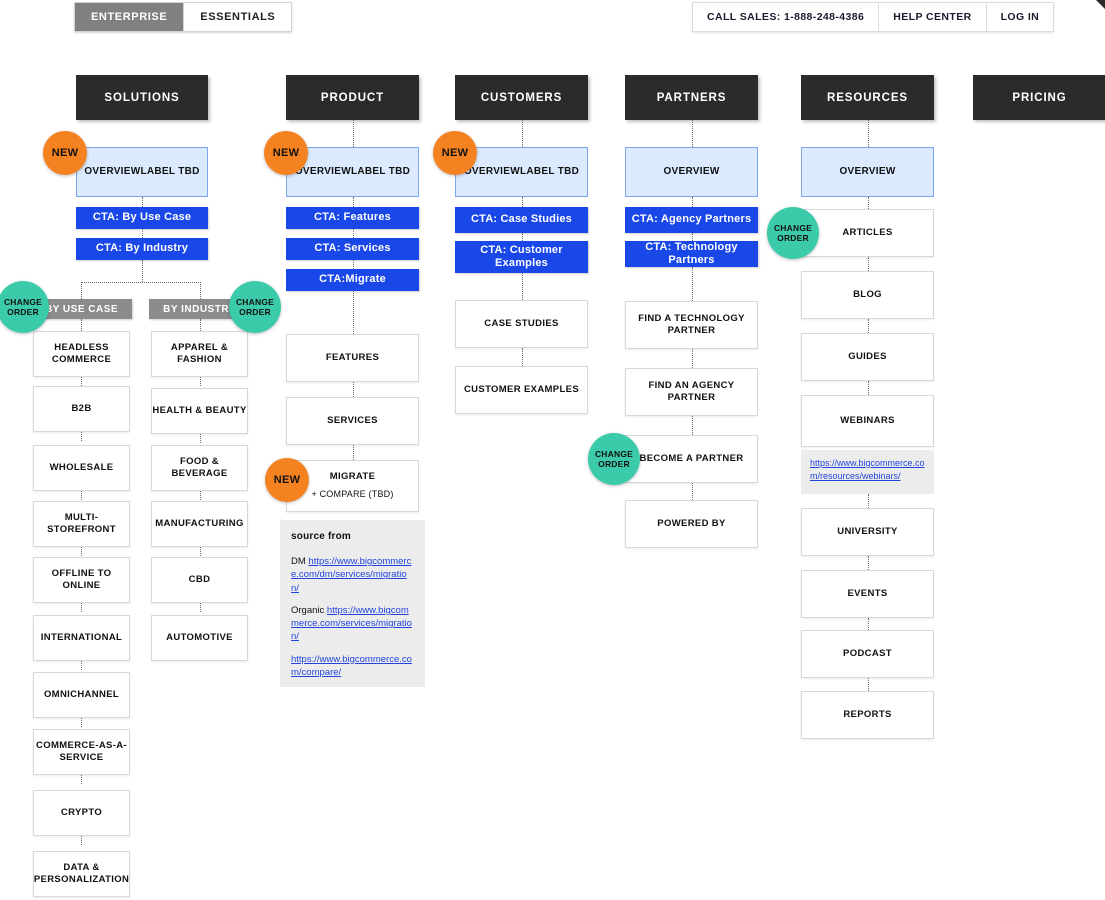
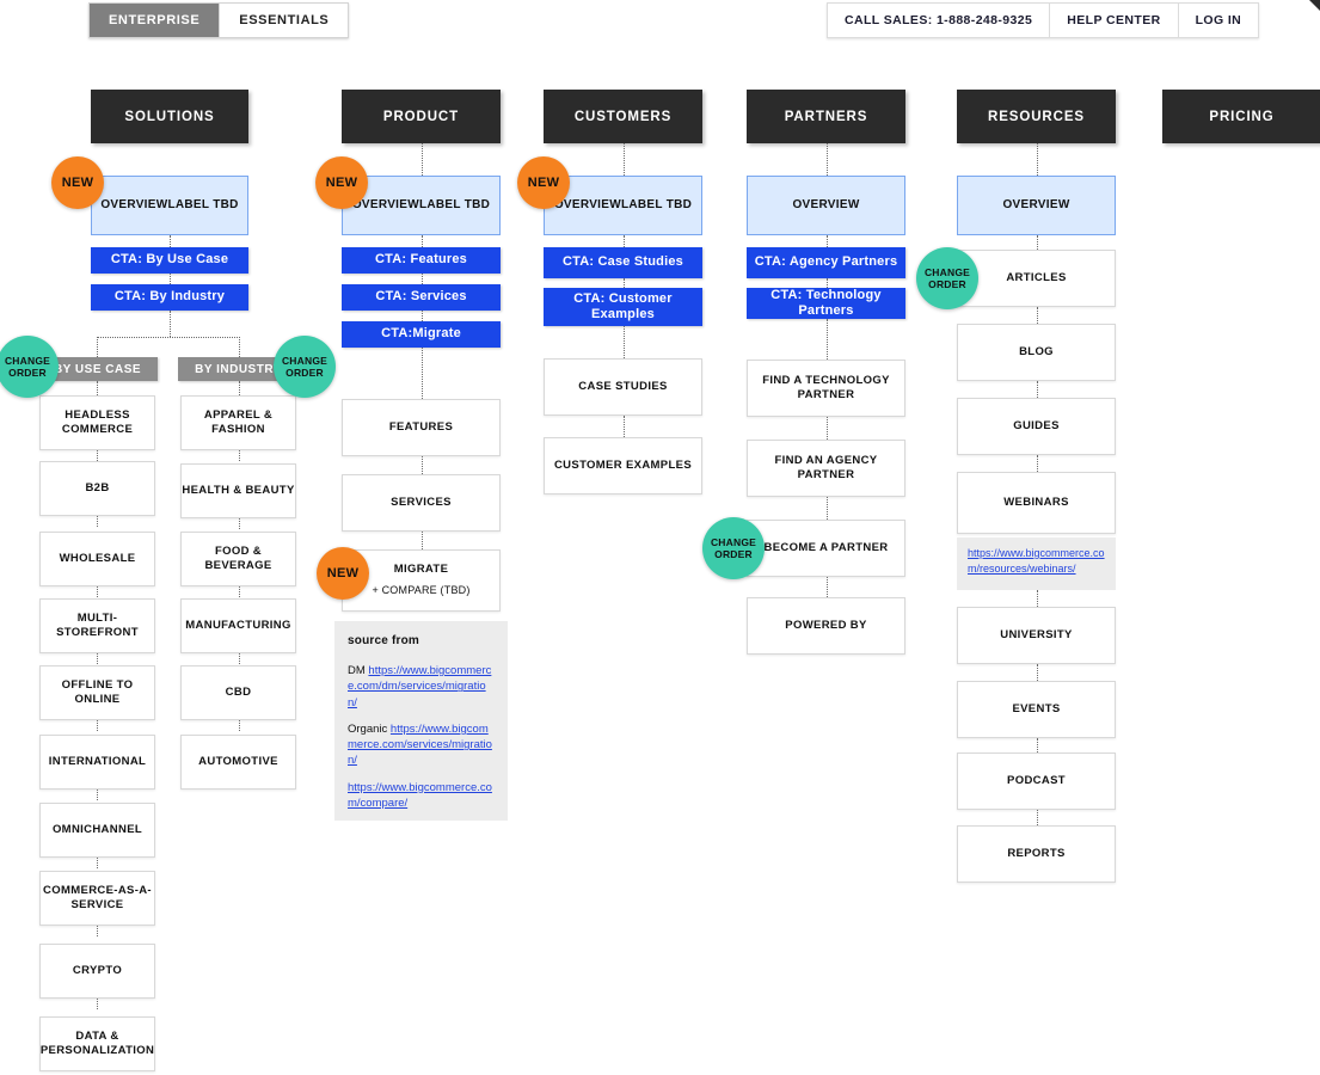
  ENTERPRISE
  ESSENTIALS
- CALL SALES: 1-888-248-4386
+ CALL SALES: 1-888-248-9325
  HELP CENTER
  LOG IN
  SOLUTIONS
  OVERVIEW
  LABEL TBD
  NEW
  CTA: By Use Case
  CTA: By Industry
  Y USE CASE
  CHANGE
  ORDER
  BY INDUSTR
  CHANGE
  ORDER
  HEADLESS COMMERCE
  B2B
  WHOLESALE
  MULTI-STOREFRONT
  OFFLINE TO ONLINE
  INTERNATIONAL
  OMNICHANNEL
  COMMERCE-AS-A-SERVICE
  CRYPTO
  DATA & PERSONALIZATION
  APPAREL & FASHION
  HEALTH & BEAUTY
  FOOD & BEVERAGE
  MANUFACTURING
  CBD
  AUTOMOTIVE
  PRODUCT
  OVERVIEW
  LABEL TBD
  NEW
  CTA: Features
  CTA: Services
  CTA:Migrate
  FEATURES
  SERVICES
  MIGRATE
  + COMPARE (TBD)
  NEW
  source from
  DM https://www.bigcommerce.com/dm/services/migration/
  Organic https://www.bigcommerce.com/services/migration/
  https://www.bigcommerce.com/compare/
  CUSTOMERS
  OVERVIEW
  LABEL TBD
  NEW
  CTA: Case Studies
  CTA: Customer Examples
  CASE STUDIES
  CUSTOMER EXAMPLES
  PARTNERS
  OVERVIEW
  CTA: Agency Partners
  CTA: Technology Partners
  FIND A TECHNOLOGY PARTNER
  FIND AN AGENCY PARTNER
  BECOME A PARTNER
  CHANGE
  ORDER
  POWERED BY
  RESOURCES
  OVERVIEW
  ARTICLES
  CHANGE
  ORDER
  BLOG
  GUIDES
  WEBINARS
  https://www.bigcommerce.com/resources/webinars/
  UNIVERSITY
  EVENTS
  PODCAST
  REPORTS
  PRICING
